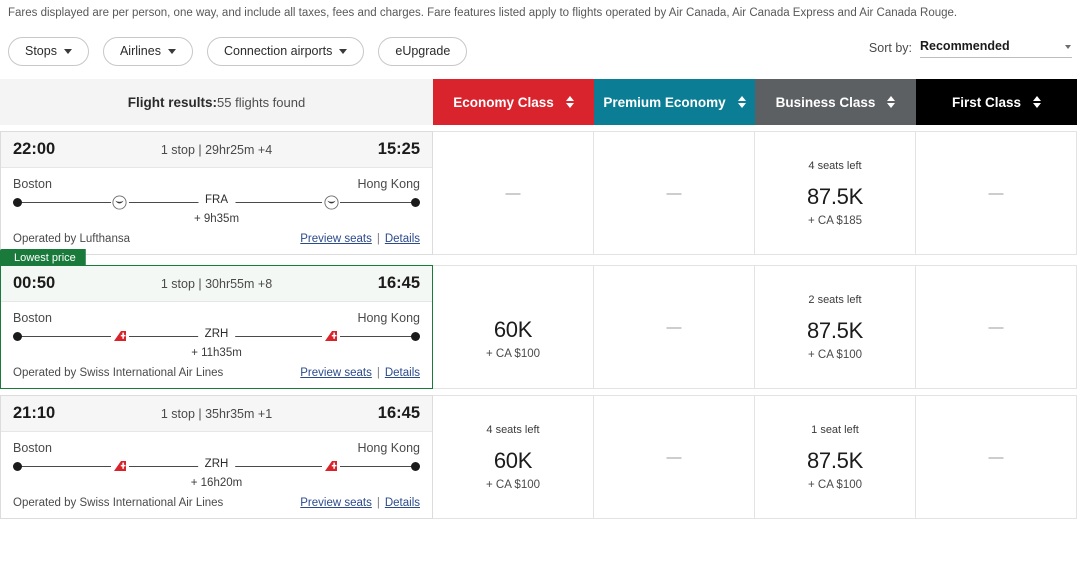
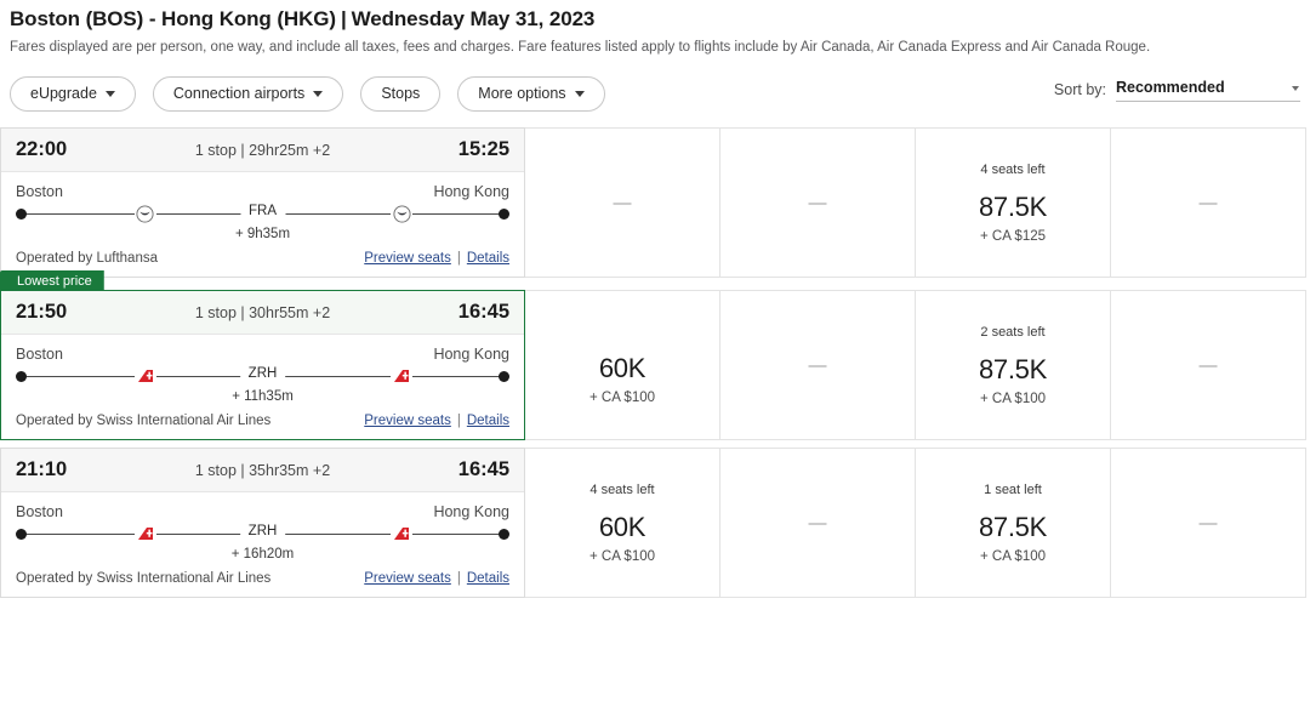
+ Boston (BOS) - Hong Kong (HKG) | Wednesday May 31, 2023
- Fares displayed are per person, one way, and include all taxes, fees and charges. Fare features listed apply to flights operated by Air Canada, Air Canada Express and Air Canada Rouge.
+ Fares displayed are per person, one way, and include all taxes, fees and charges. Fare features listed apply to flights include by Air Canada, Air Canada Express and Air Canada Rouge.
- Stops
+ eUpgrade
- Airlines
  Connection airports
- eUpgrade
+ Stops
+ More options
  Sort by:
  Recommended
- Flight results:
- 55 flights found
- Economy Class
- Premium Economy
- Business Class
- First Class
  22:00
- 1 stop | 29hr25m +4
+ 1 stop | 29hr25m +2
  15:25
  Boston
  Hong Kong
  FRA
  + 9h35m
  Operated by Lufthansa
  Preview seats | Details
  —
  —
  4 seats left
  87.5K
- + CA $185
+ + CA $125
  —
  Lowest price
- 00:50
+ 21:50
- 1 stop | 30hr55m +8
+ 1 stop | 30hr55m +2
  16:45
  Boston
  Hong Kong
  ZRH
  + 11h35m
  Operated by Swiss International Air Lines
  Preview seats | Details
  60K
  + CA $100
  —
  2 seats left
  87.5K
  + CA $100
  —
  21:10
- 1 stop | 35hr35m +1
+ 1 stop | 35hr35m +2
  16:45
  Boston
  Hong Kong
  ZRH
  + 16h20m
  Operated by Swiss International Air Lines
  Preview seats | Details
  4 seats left
  60K
  + CA $100
  —
  1 seat left
  87.5K
  + CA $100
  —
